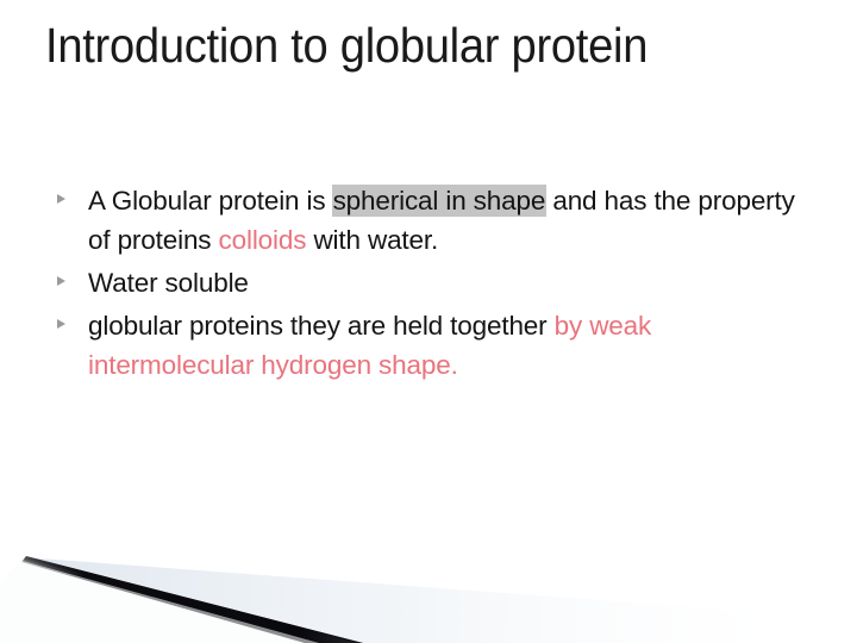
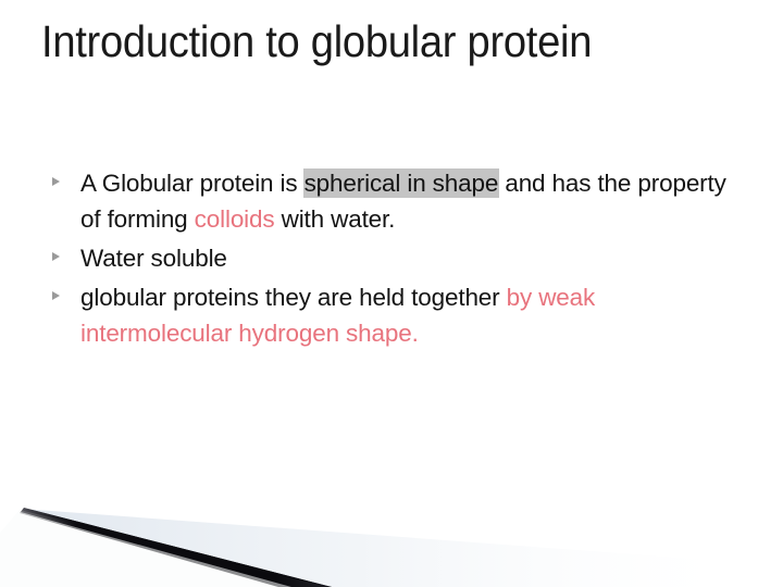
  Introduction to globular protein
- A Globular protein is spherical in shape and has the property of proteins colloids with water.
+ A Globular protein is spherical in shape and has the property of forming colloids with water.
  Water soluble
  globular proteins they are held together by weak intermolecular hydrogen shape.
